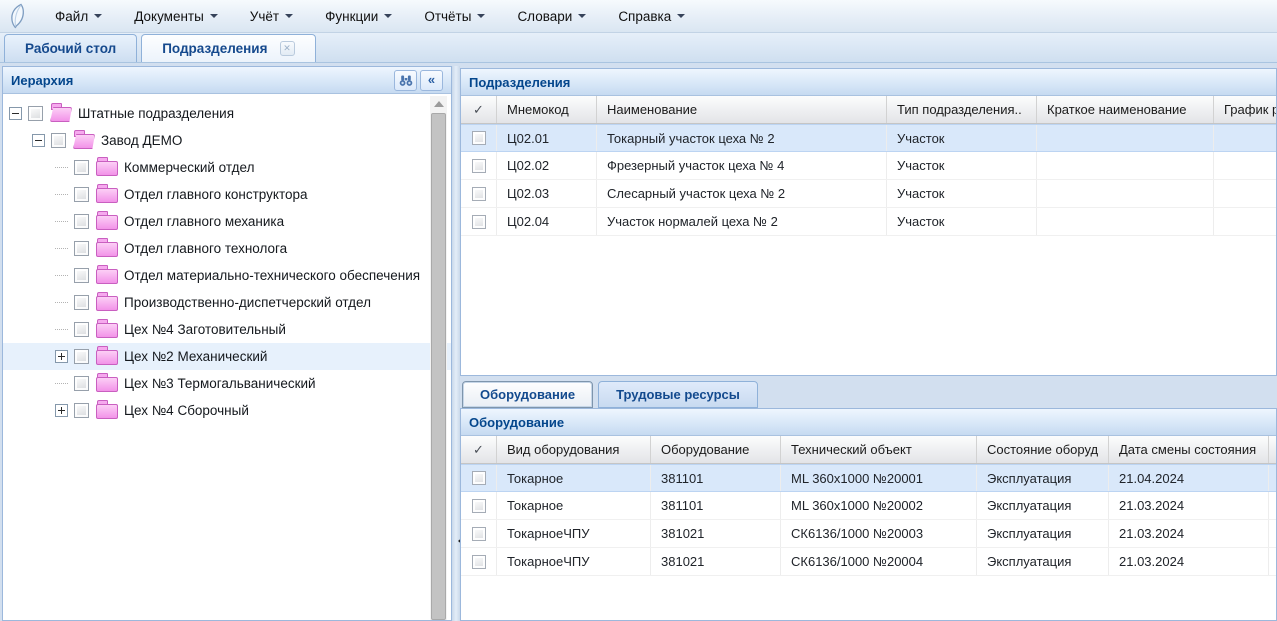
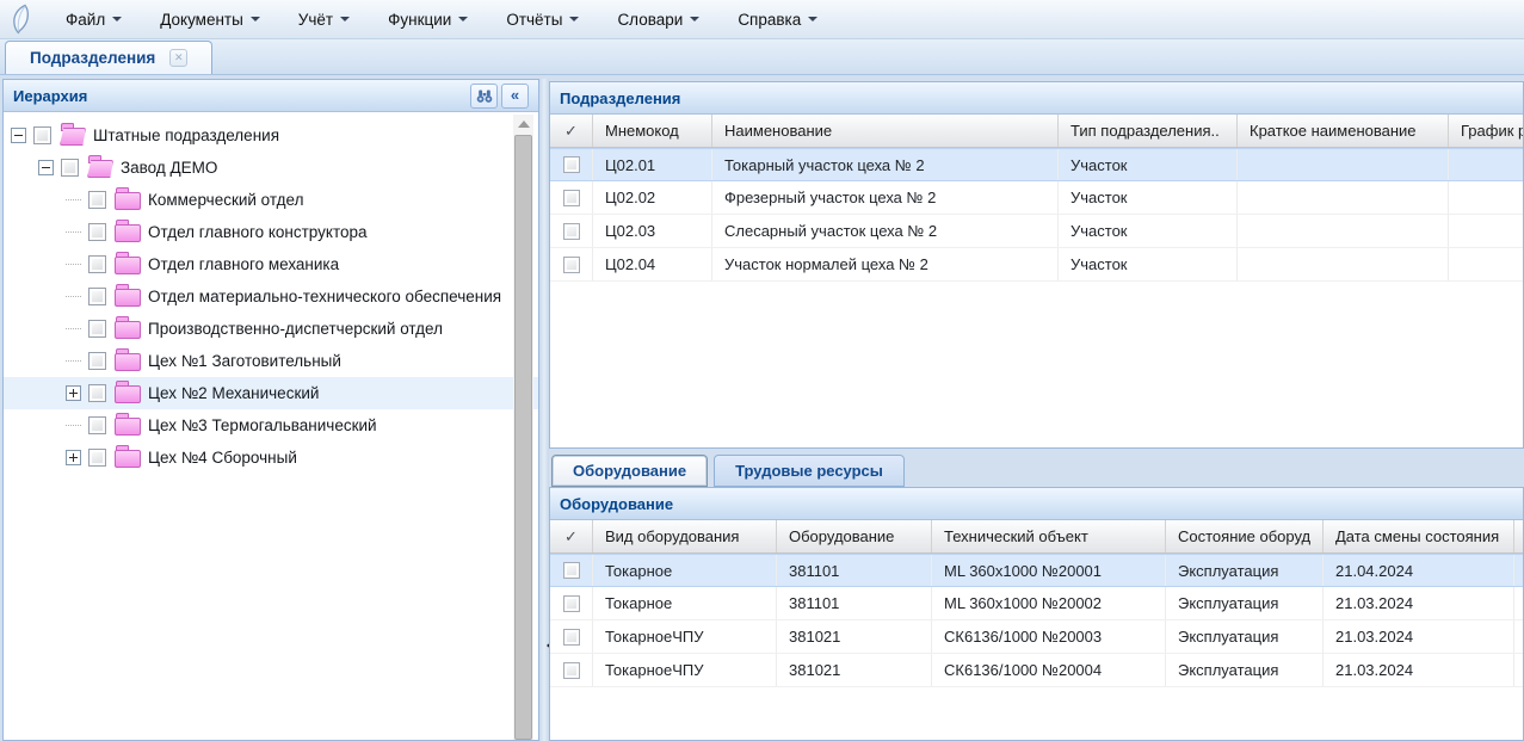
  Файл
  Документы
  Учёт
  Функции
  Отчёты
  Словари
  Справка
- Рабочий стол
  Подразделения
  ✕
  Иерархия
  «
  Штатные подразделения
  Завод ДЕМО
  Коммерческий отдел
  Отдел главного конструктора
  Отдел главного механика
- Отдел главного технолога
  Отдел материально-технического обеспечения
  Производственно-диспетчерский отдел
- Цех №4 Заготовительный
+ Цех №1 Заготовительный
  Цех №2 Механический
  Цех №3 Термогальванический
  Цех №4 Сборочный
  Подразделения
  ✓
  Мнемокод
  Наименование
  Тип подразделения..
  Краткое наименование
  График р
  Ц02.01
  Токарный участок цеха № 2
  Участок
  Ц02.02
- Фрезерный участок цеха № 4
+ Фрезерный участок цеха № 2
  Участок
  Ц02.03
  Слесарный участок цеха № 2
  Участок
  Ц02.04
  Участок нормалей цеха № 2
  Участок
  Оборудование
  Трудовые ресурсы
  Оборудование
  ✓
  Вид оборудования
  Оборудование
  Технический объект
  Состояние оборуд
  Дата смены состояния
  Токарное
  381101
  ML 360x1000 №20001
  Эксплуатация
  21.04.2024
  Токарное
  381101
  ML 360x1000 №20002
  Эксплуатация
  21.03.2024
  ТокарноеЧПУ
  381021
  СК6136/1000 №20003
  Эксплуатация
  21.03.2024
  ТокарноеЧПУ
  381021
  СК6136/1000 №20004
  Эксплуатация
  21.03.2024
